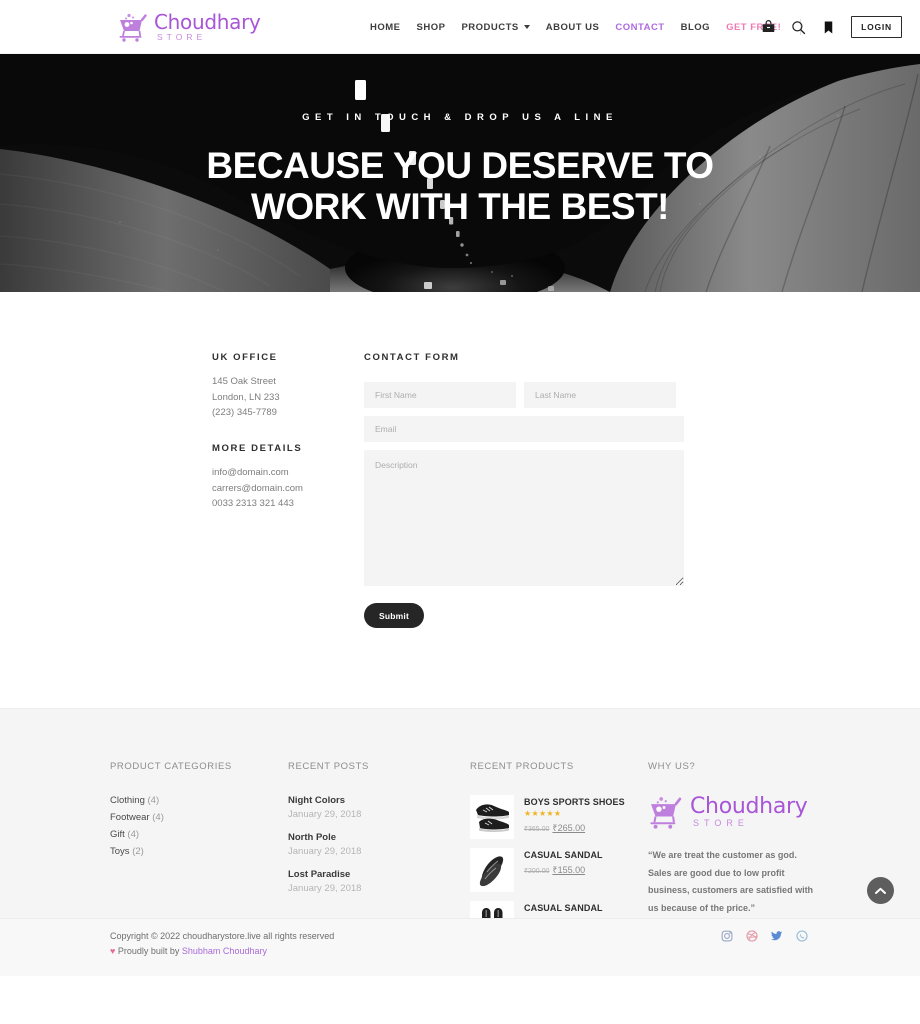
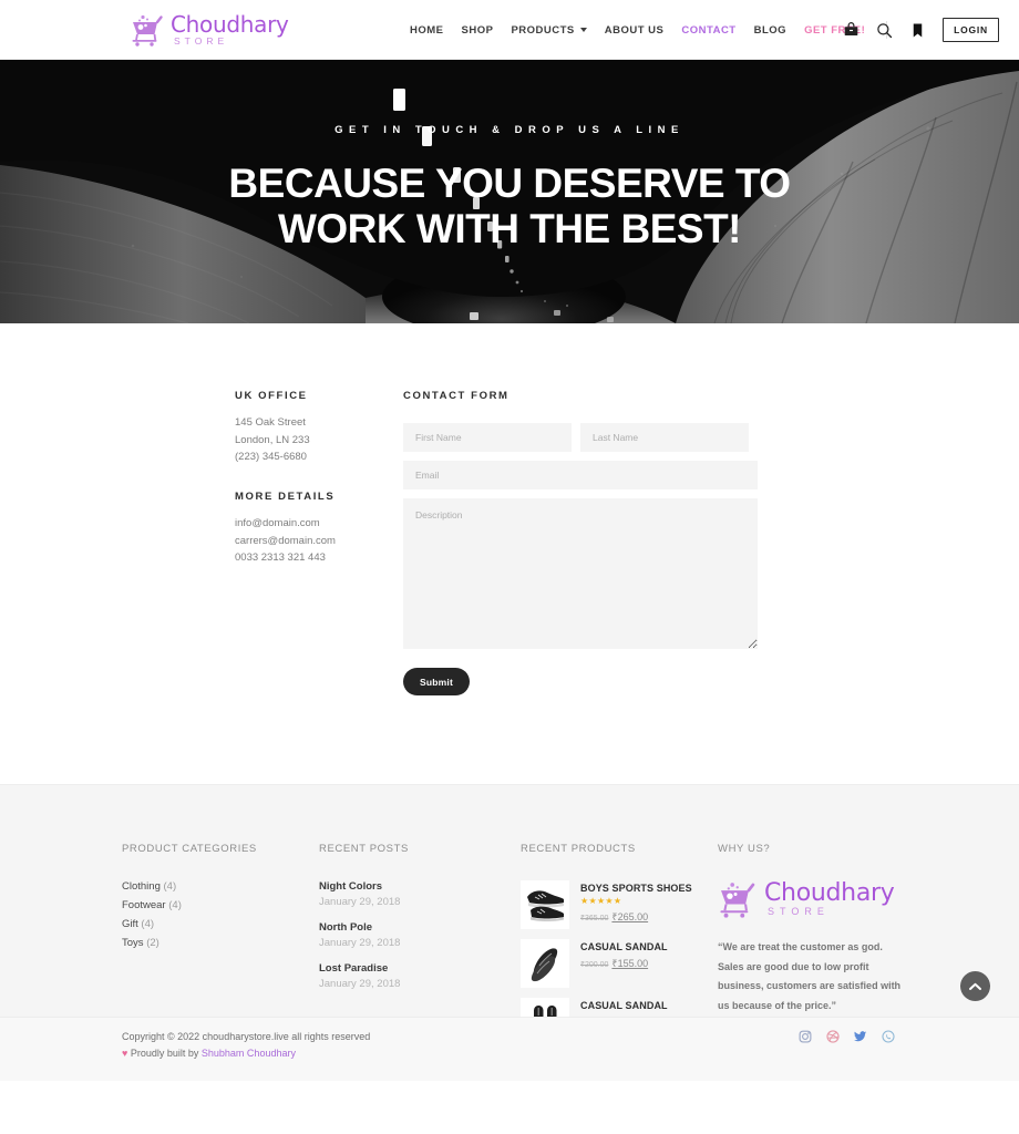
  Choudhary
  STORE
  HOME
  SHOP
  PRODUCTS
  ABOUT US
  CONTACT
  BLOG
  GET FR!
  LOGIN
  GET IN TOUCH & DROP US A LINE
  BECAUSE YOU DESERVE TO
  WORK WITH THE BEST!
  UK OFFICE
  145 Oak Street
  London, LN 233
- (223) 345-7789
+ (223) 345-6680
  MORE DETAILS
  info@domain.com
  carrers@domain.com
  0033 2313 321 443
  CONTACT FORM
  First Name
  Last Name
  Email
  Description
  Submit
  PRODUCT CATEGORIES
  Clothing (4)
  Footwear (4)
  Gift (4)
  Toys (2)
  RECENT POSTS
  Night Colors
  January 29, 2018
  North Pole
  January 29, 2018
  Lost Paradise
  January 29, 2018
  RECENT PRODUCTS
  BOYS SPORTS SHOES
  ★★★★★
  CASUAL SANDAL
  CASUAL SANDAL
  WHY US?
  Choudhary
  STORE
  “We are treat the customer as god. Sales are good due to low profit business, customers are satisfied with us because of the price.”
  Copyright © 2022 choudharystore.live all rights reserved
  ♥ Proudly built by Shubham Choudhary
